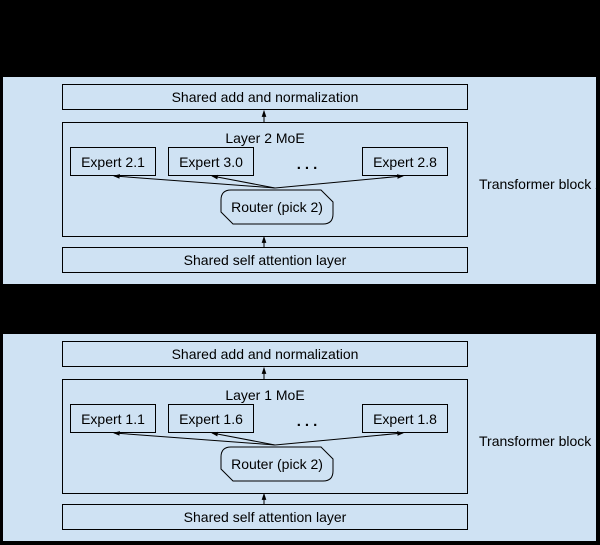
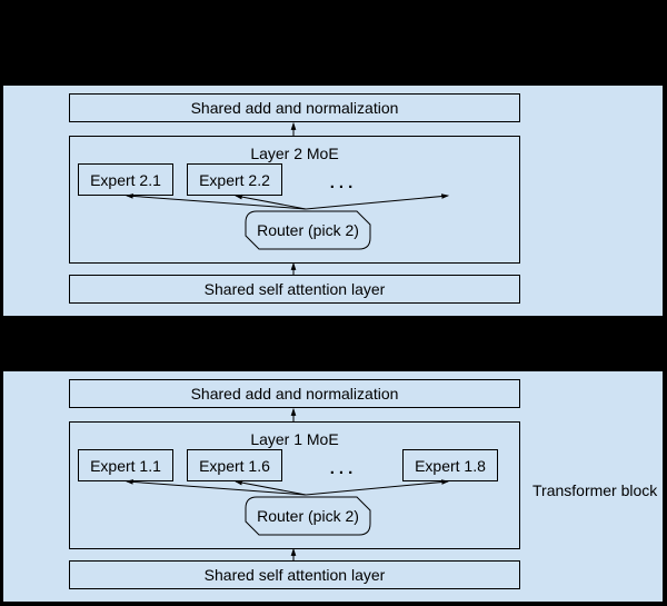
  Shared add and normalization
  Layer 2 MoE
  Expert 2.1
- Expert 3.0
+ Expert 2.2
  ...
- Expert 2.8
  Router (pick 2)
  Shared self attention layer
- Transformer block 2
  Shared add and normalization
  Layer 1 MoE
  Expert 1.1
  Expert 1.6
  ...
  Expert 1.8
  Router (pick 2)
  Shared self attention layer
  Transformer block 1
